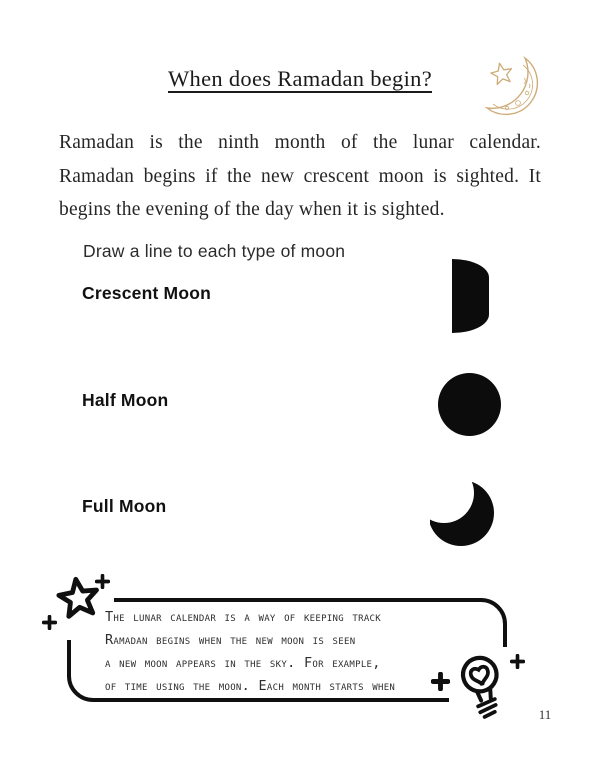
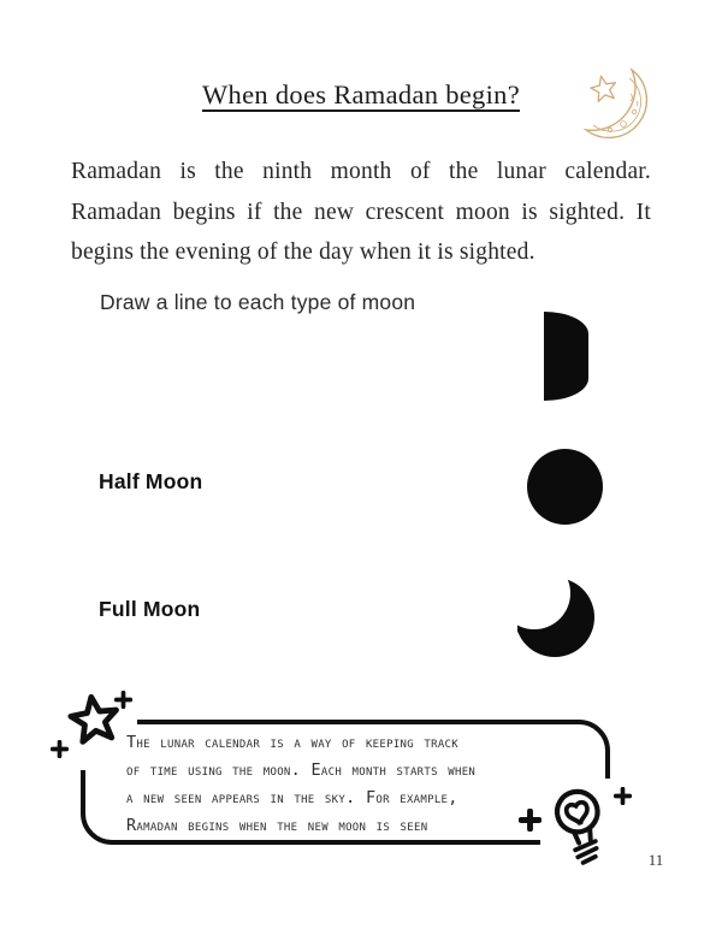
  When does Ramadan begin?
  Ramadan is the ninth month of the lunar calendar.
  Ramadan begins if the new crescent moon is sighted. It
  begins the evening of the day when it is sighted.
  Draw a line to each type of moon
- Crescent Moon
  Half Moon
  Full Moon
  The lunar calendar is a way of keeping track
- Ramadan begins when the new moon is seen
+ of time using the moon. Each month starts when
- a new moon appears in the sky. For example,
+ a new seen appears in the sky. For example,
- of time using the moon. Each month starts when
+ Ramadan begins when the new moon is seen
  11
